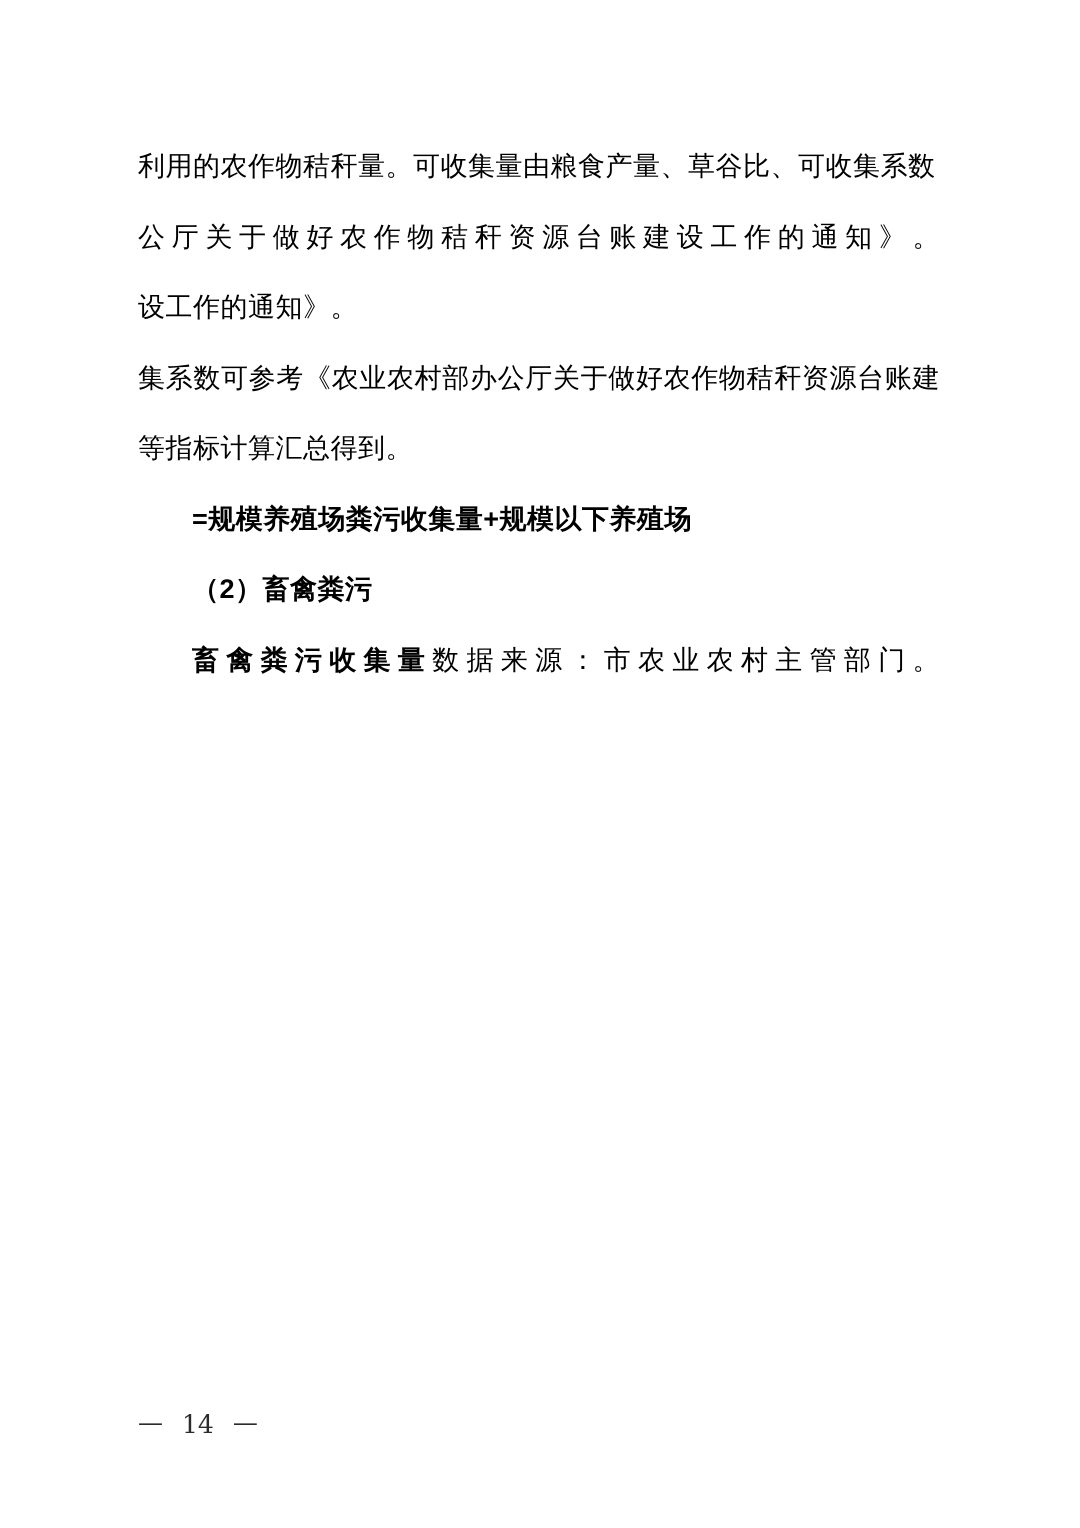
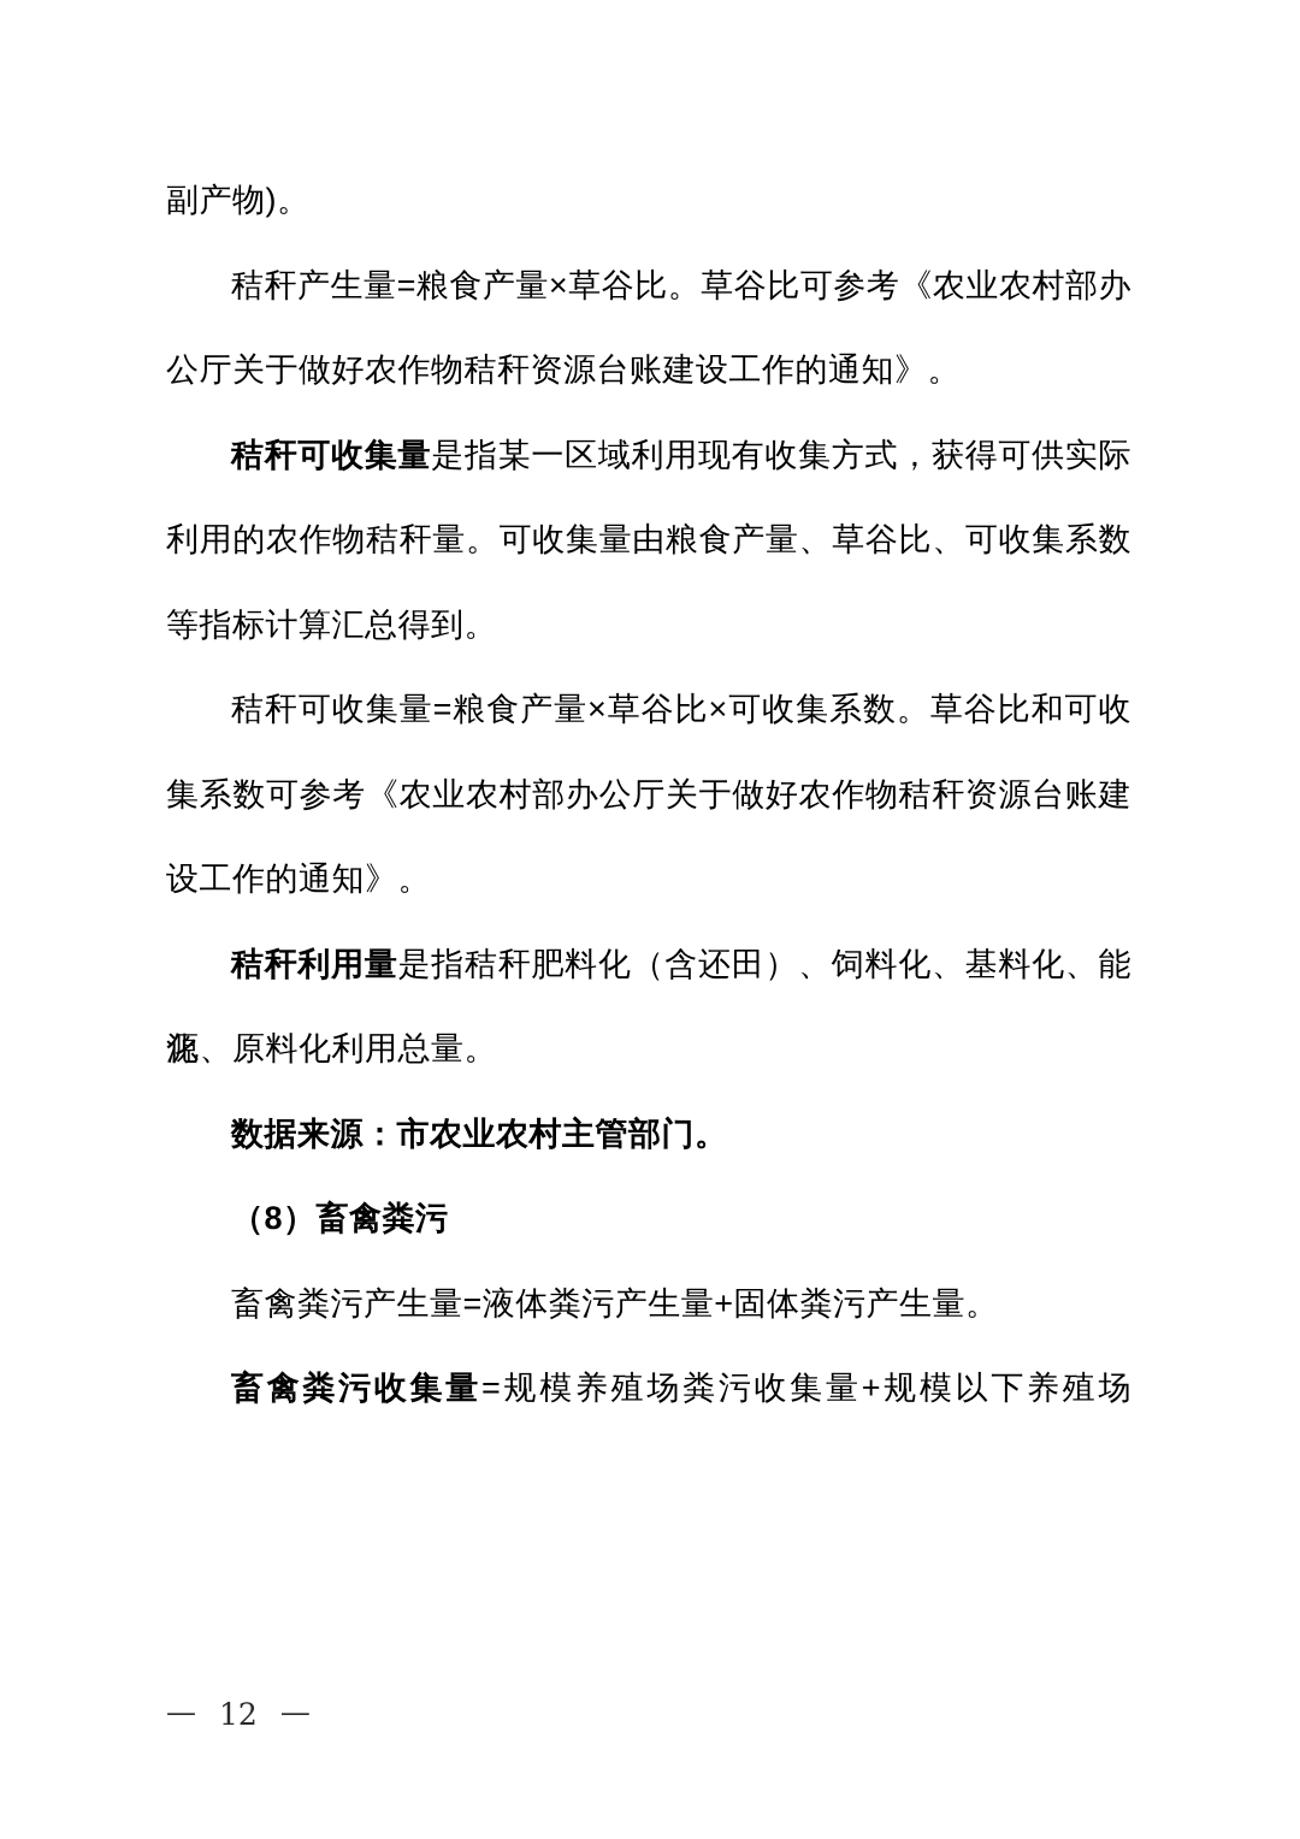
+ 副产物)。
+ 秸秆产生量=粮食产量×草谷比。草谷比可参考《农业农村部办
- 利用的农作物秸秆量。可收集量由粮食产量、草谷比、可收集系数
+ 公厅关于做好农作物秸秆资源台账建设工作的通知》。
+ 秸秆可收集量是指某一区域利用现有收集方式，获得可供实际
- 公厅关于做好农作物秸秆资源台账建设工作的通知》。
+ 利用的农作物秸秆量。可收集量由粮食产量、草谷比、可收集系数
- 设工作的通知》。
+ 等指标计算汇总得到。
+ 秸秆可收集量=粮食产量×草谷比×可收集系数。草谷比和可收
  集系数可参考《农业农村部办公厅关于做好农作物秸秆资源台账建
- 等指标计算汇总得到。
+ 设工作的通知》。
+ 秸秆利用量是指秸秆肥料化（含还田）、饲料化、基料化、能源
+ 化、原料化利用总量。
- =规模养殖场粪污收集量+规模以下养殖场
+ 数据来源：市农业农村主管部门。
- （2）畜禽粪污
+ （8）畜禽粪污
+ 畜禽粪污产生量=液体粪污产生量+固体粪污产生量。
- 畜禽粪污收集量数据来源：市农业农村主管部门。
+ 畜禽粪污收集量=规模养殖场粪污收集量+规模以下养殖场
  —
- 14
+ 12
  —
